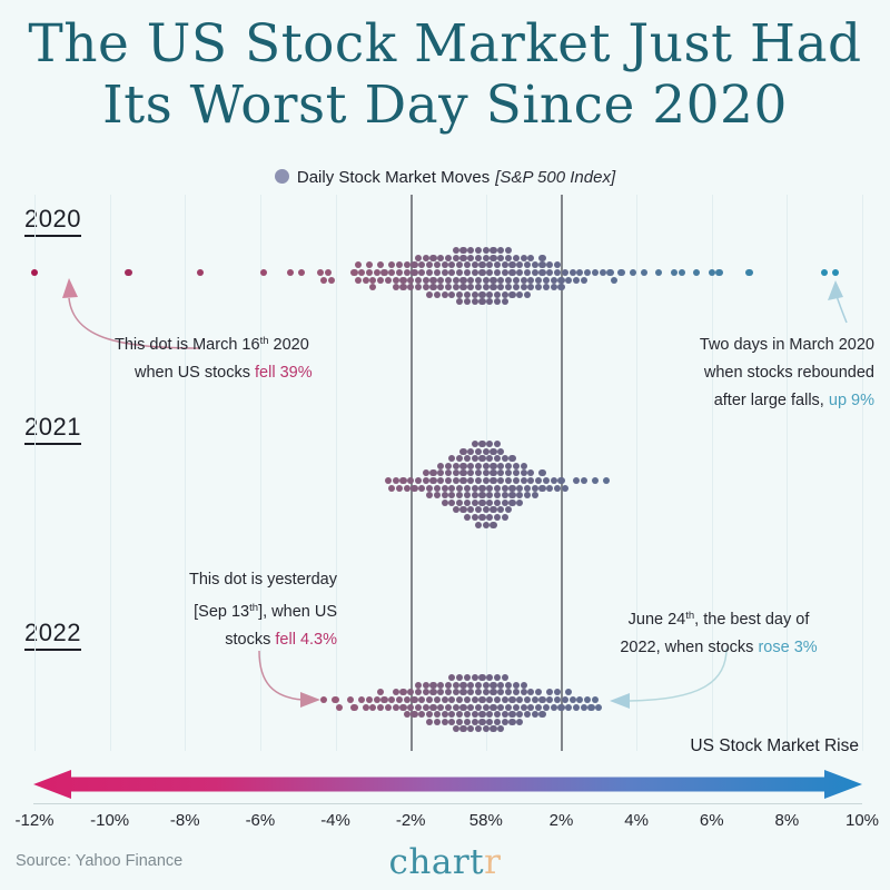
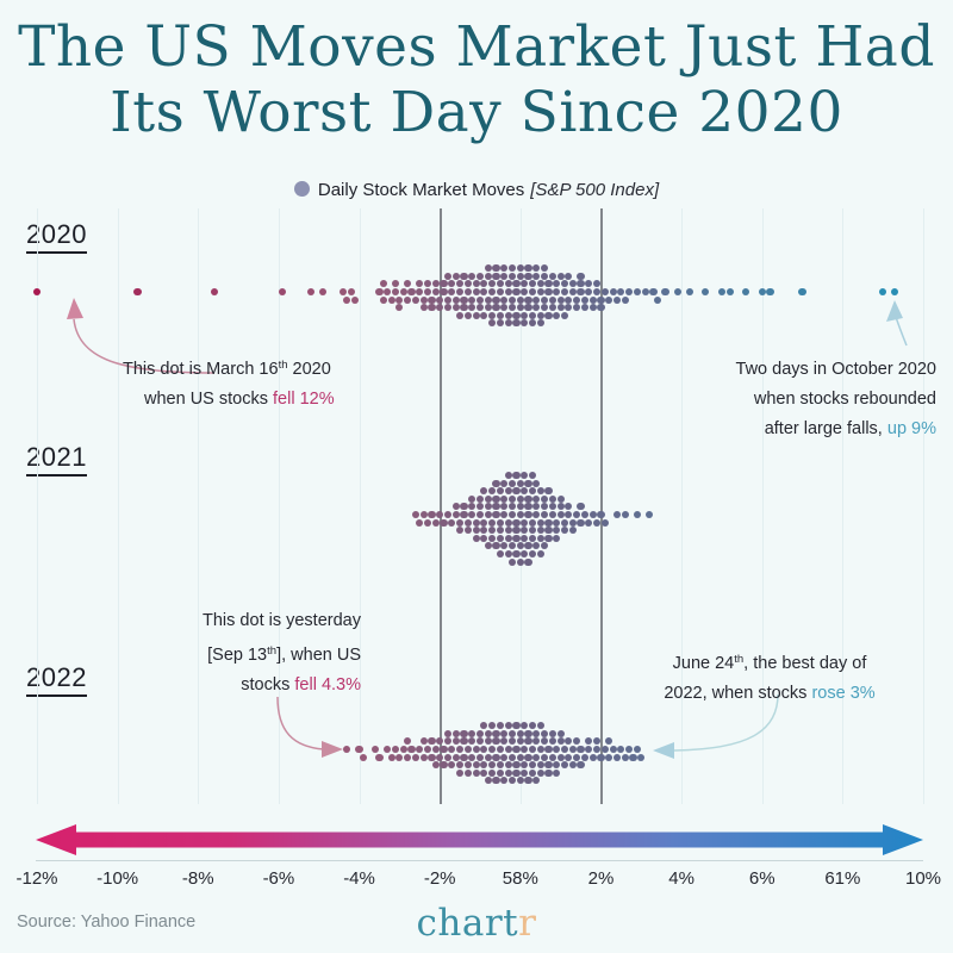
- The US Stock Market Just Had
+ The US Moves Market Just Had
  Its Worst Day Since 2020
  Daily Stock Market Moves [S&P 500 Index]
  2020
  2021
  2022
  This dot is March 16th 2020
- when US stocks fell 39%
+ when US stocks fell 12%
- Two days in March 2020
+ Two days in October 2020
  when stocks rebounded
  after large falls, up 9%
  This dot is yesterday
  [Sep 13th], when US
  stocks fell 4.3%
  June 24th, the best day of
  2022, when stocks rose 3%
- US Stock Market Rise
  -12%
  -10%
  -8%
  -6%
  -4%
  -2%
  58%
  2%
  4%
  6%
- 8%
+ 61%
  10%
  Source: Yahoo Finance
  chartr
